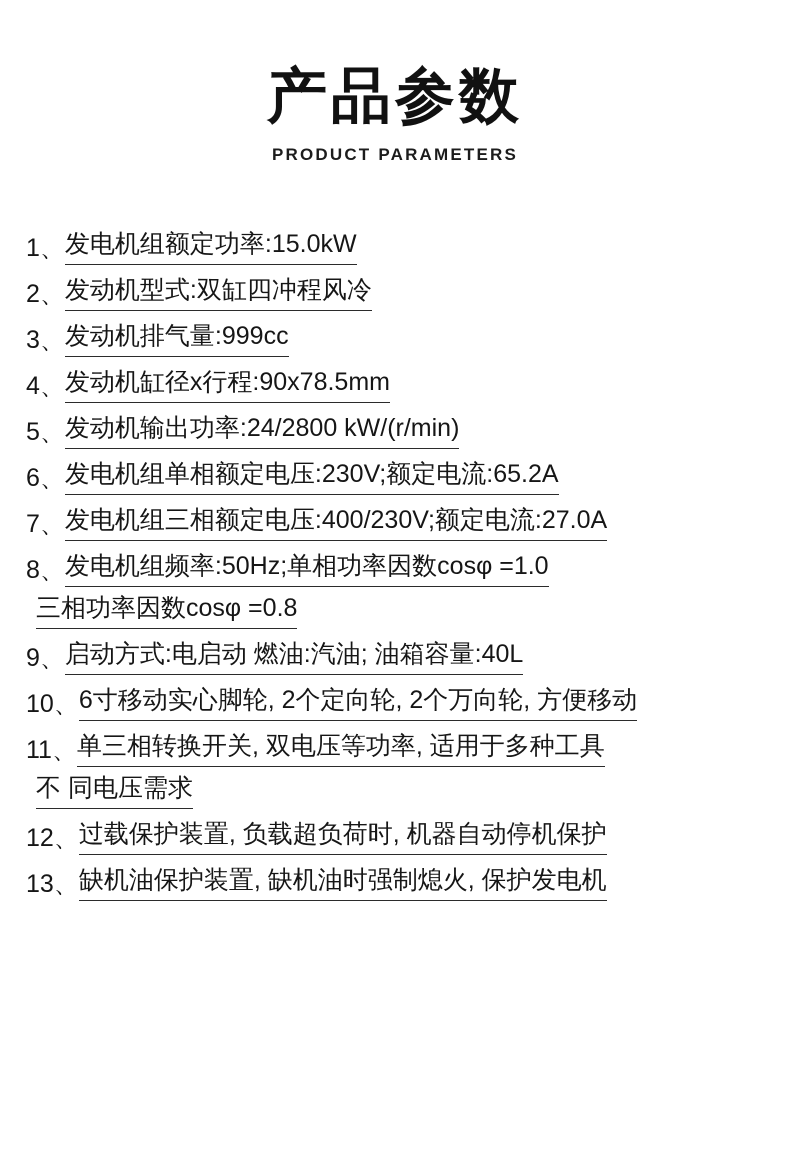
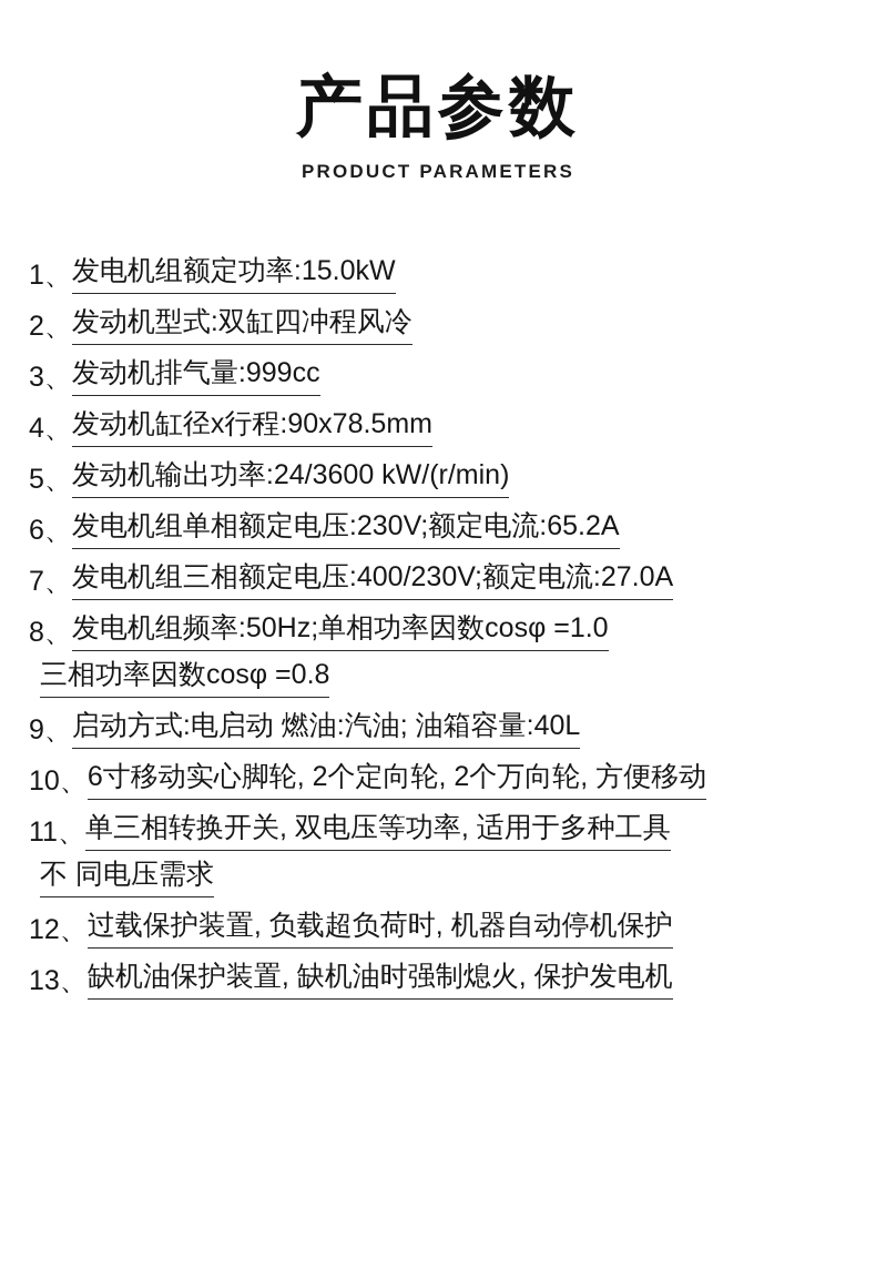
  产品参数
  PRODUCT PARAMETERS
  1、
  发电机组额定功率:15.0kW
  2、
  发动机型式:双缸四冲程风冷
  3、
  发动机排气量:999cc
  4、
  发动机缸径x行程:90x78.5mm
  5、
- 发动机输出功率:24/2800 kW/(r/min)
+ 发动机输出功率:24/3600 kW/(r/min)
  6、
  发电机组单相额定电压:230V;额定电流:65.2A
  7、
  发电机组三相额定电压:400/230V;额定电流:27.0A
  8、
  发电机组频率:50Hz;单相功率因数cosφ =1.0
  三相功率因数cosφ =0.8
  9、
  启动方式:电启动 燃油:汽油; 油箱容量:40L
  10、
  6寸移动实心脚轮, 2个定向轮, 2个万向轮, 方便移动
  11、
  单三相转换开关, 双电压等功率, 适用于多种工具
  不 同电压需求
  12、
  过载保护装置, 负载超负荷时, 机器自动停机保护
  13、
  缺机油保护装置, 缺机油时强制熄火, 保护发电机
